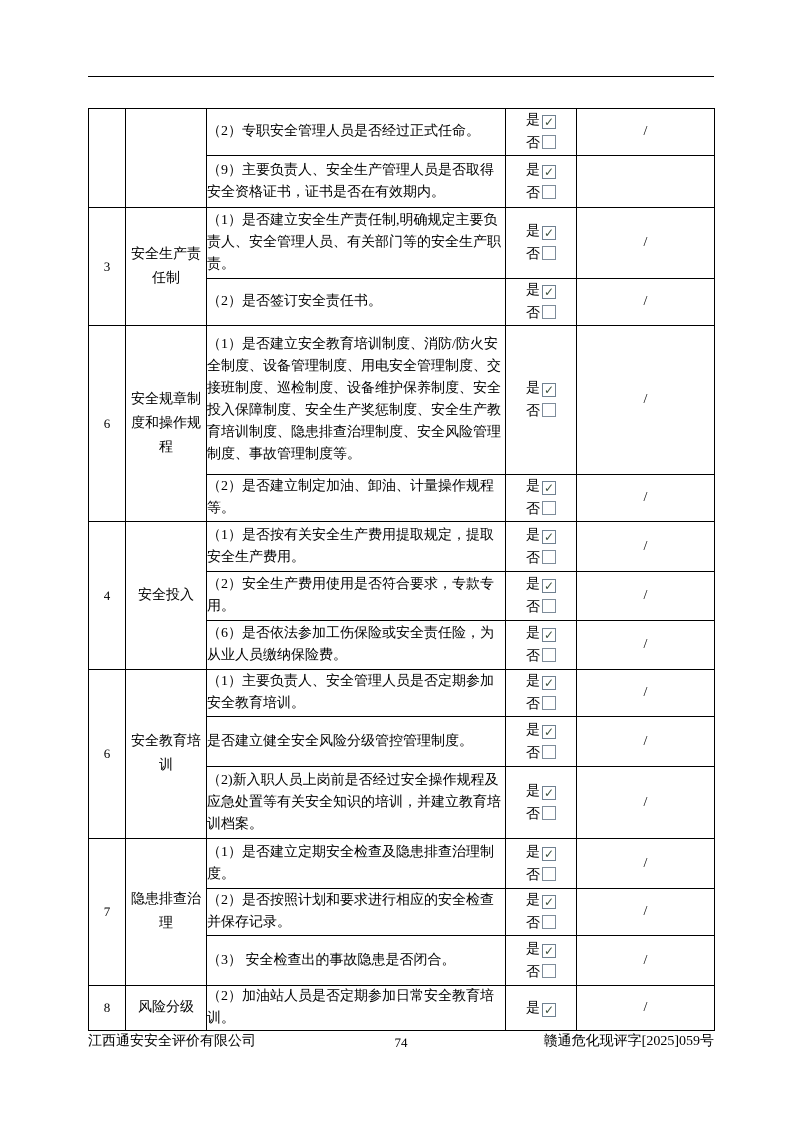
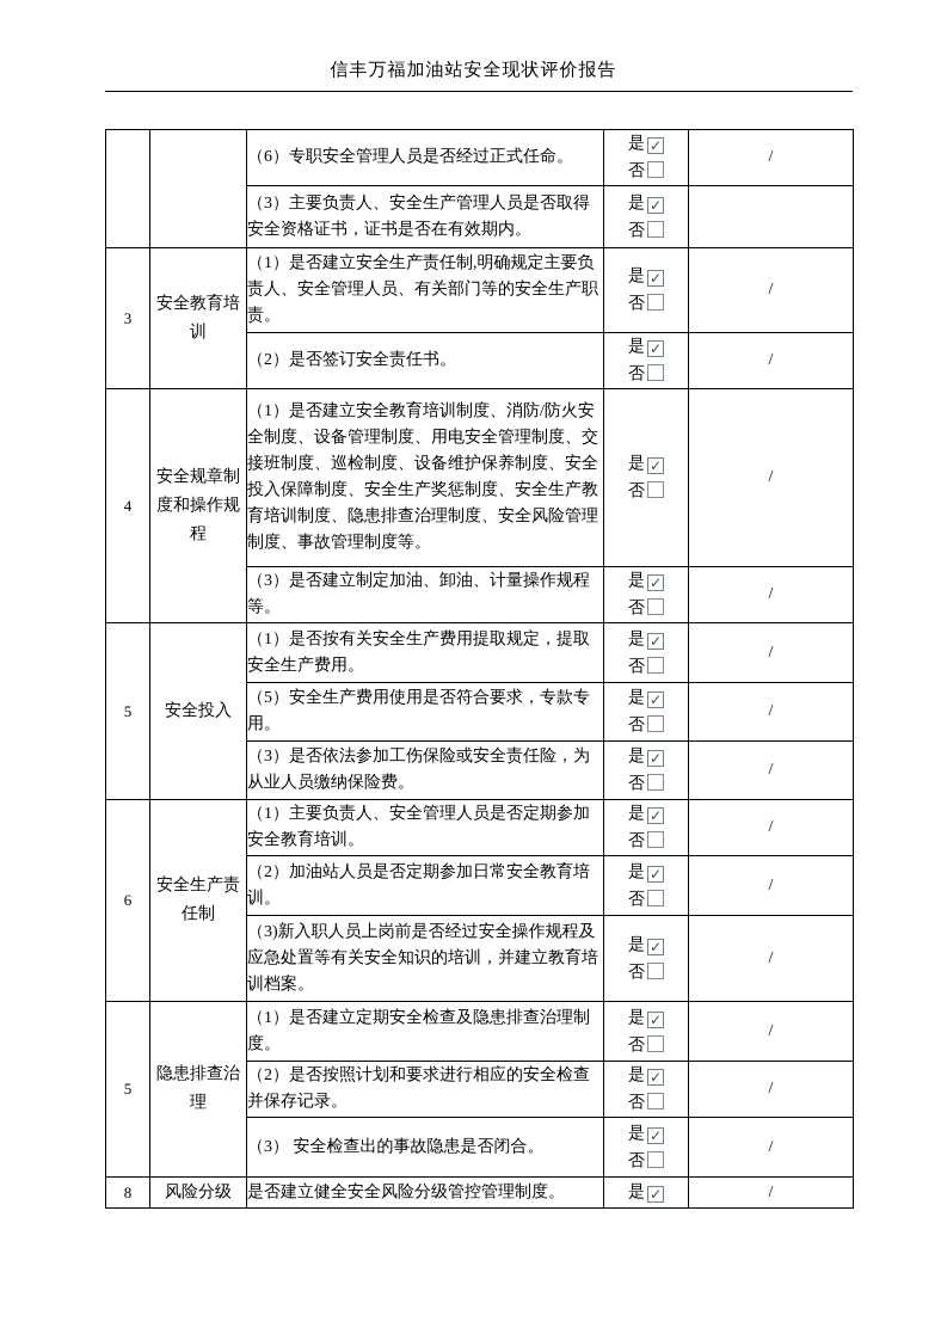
+ 信丰万福加油站安全现状评价报告
- 		（2）专职安全管理人员是否经过正式任命。	是 ✓否	/
+ 		（6）专职安全管理人员是否经过正式任命。	是 ✓否	/
- （9）主要负责人、安全生产管理人员是否取得安全资格证书，证书是否在有效期内。	是 ✓否
+ （3）主要负责人、安全生产管理人员是否取得安全资格证书，证书是否在有效期内。	是 ✓否
- 3	安全生产责任制	（1）是否建立安全生产责任制,明确规定主要负责人、安全管理人员、有关部门等的安全生产职责。	是 ✓否	/
+ 3	安全教育培训	（1）是否建立安全生产责任制,明确规定主要负责人、安全管理人员、有关部门等的安全生产职责。	是 ✓否	/
  （2）是否签订安全责任书。	是 ✓否	/
- 6	安全规章制度和操作规程	（1）是否建立安全教育培训制度、消防/防火安全制度、设备管理制度、用电安全管理制度、交接班制度、巡检制度、设备维护保养制度、安全投入保障制度、安全生产奖惩制度、安全生产教育培训制度、隐患排查治理制度、安全风险管理制度、事故管理制度等。	是 ✓否	/
+ 4	安全规章制度和操作规程	（1）是否建立安全教育培训制度、消防/防火安全制度、设备管理制度、用电安全管理制度、交接班制度、巡检制度、设备维护保养制度、安全投入保障制度、安全生产奖惩制度、安全生产教育培训制度、隐患排查治理制度、安全风险管理制度、事故管理制度等。	是 ✓否	/
- （2）是否建立制定加油、卸油、计量操作规程等。	是 ✓否	/
+ （3）是否建立制定加油、卸油、计量操作规程等。	是 ✓否	/
- 4	安全投入	（1）是否按有关安全生产费用提取规定，提取安全生产费用。	是 ✓否	/
+ 5	安全投入	（1）是否按有关安全生产费用提取规定，提取安全生产费用。	是 ✓否	/
- （2）安全生产费用使用是否符合要求，专款专用。	是 ✓否	/
+ （5）安全生产费用使用是否符合要求，专款专用。	是 ✓否	/
- （6）是否依法参加工伤保险或安全责任险，为从业人员缴纳保险费。	是 ✓否	/
+ （3）是否依法参加工伤保险或安全责任险，为从业人员缴纳保险费。	是 ✓否	/
- 6	安全教育培训	（1）主要负责人、安全管理人员是否定期参加安全教育培训。	是 ✓否	/
+ 6	安全生产责任制	（1）主要负责人、安全管理人员是否定期参加安全教育培训。	是 ✓否	/
- 是否建立健全安全风险分级管控管理制度。	是 ✓否	/
+ （2）加油站人员是否定期参加日常安全教育培训。	是 ✓否	/
- （2)新入职人员上岗前是否经过安全操作规程及应急处置等有关安全知识的培训，并建立教育培训档案。	是 ✓否	/
+ （3)新入职人员上岗前是否经过安全操作规程及应急处置等有关安全知识的培训，并建立教育培训档案。	是 ✓否	/
- 7	隐患排查治理	（1）是否建立定期安全检查及隐患排查治理制度。	是 ✓否	/
+ 5	隐患排查治理	（1）是否建立定期安全检查及隐患排查治理制度。	是 ✓否	/
  （2）是否按照计划和要求进行相应的安全检查并保存记录。	是 ✓否	/
  （3） 安全检查出的事故隐患是否闭合。	是 ✓否	/
- 8	风险分级	（2）加油站人员是否定期参加日常安全教育培训。	是 ✓	/
+ 8	风险分级	是否建立健全安全风险分级管控管理制度。	是 ✓	/
- 江西通安安全评价有限公司
- 74
- 赣通危化现评字[2025]059号
